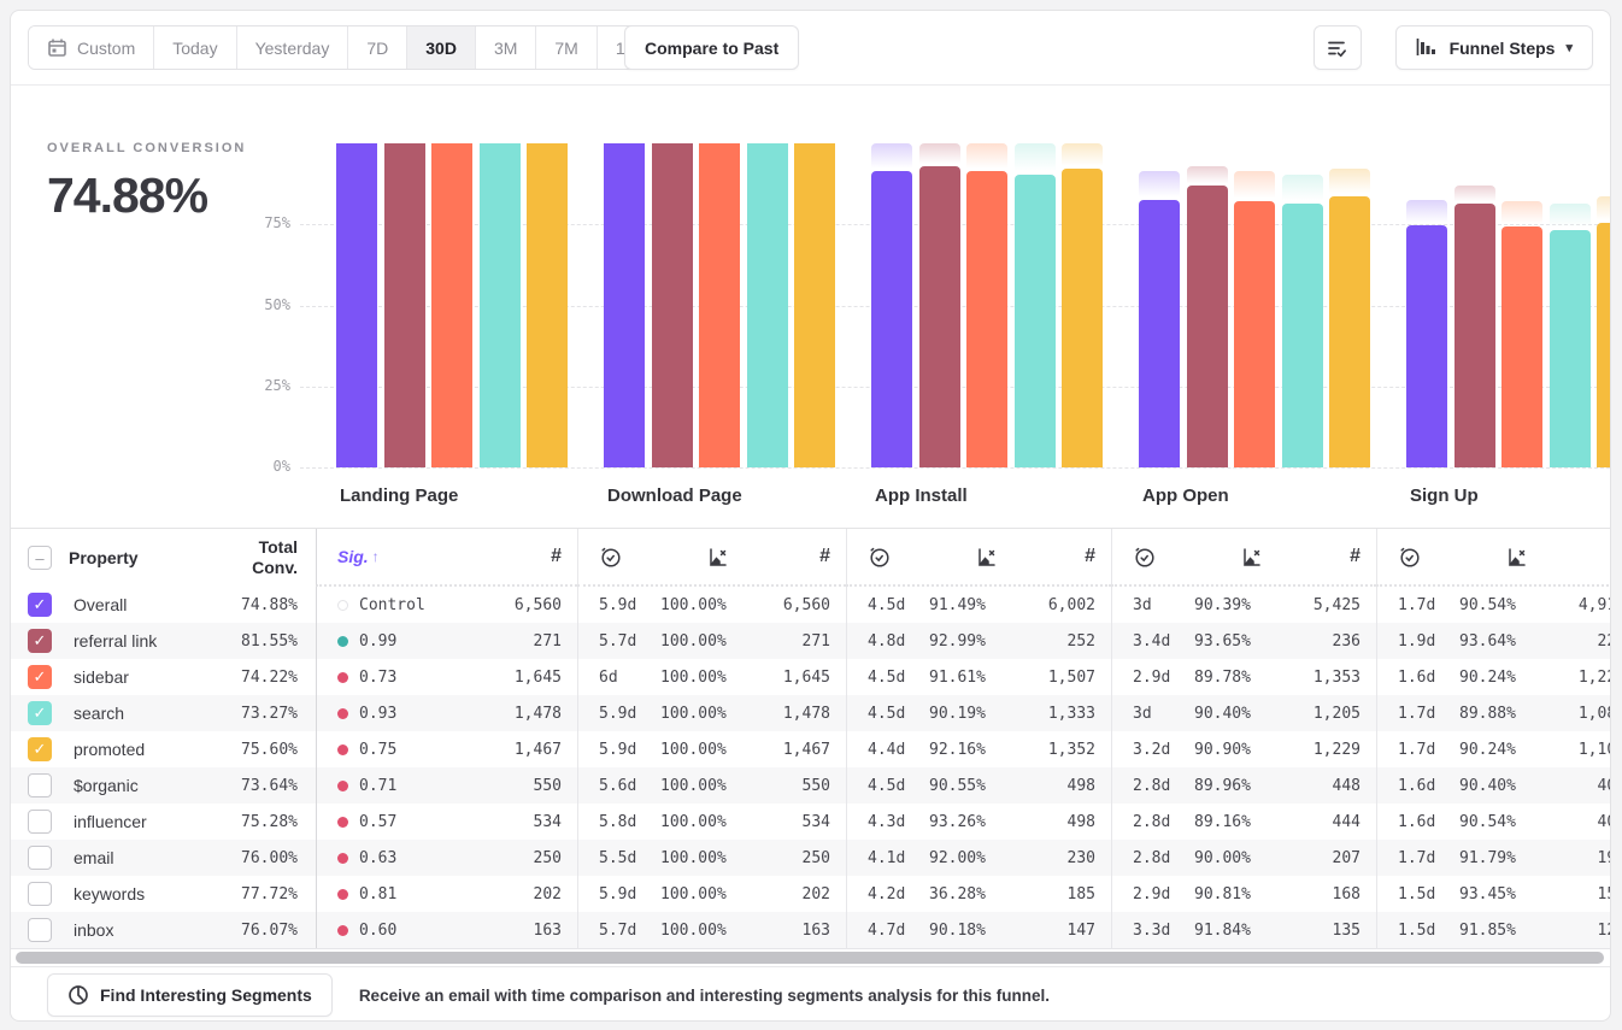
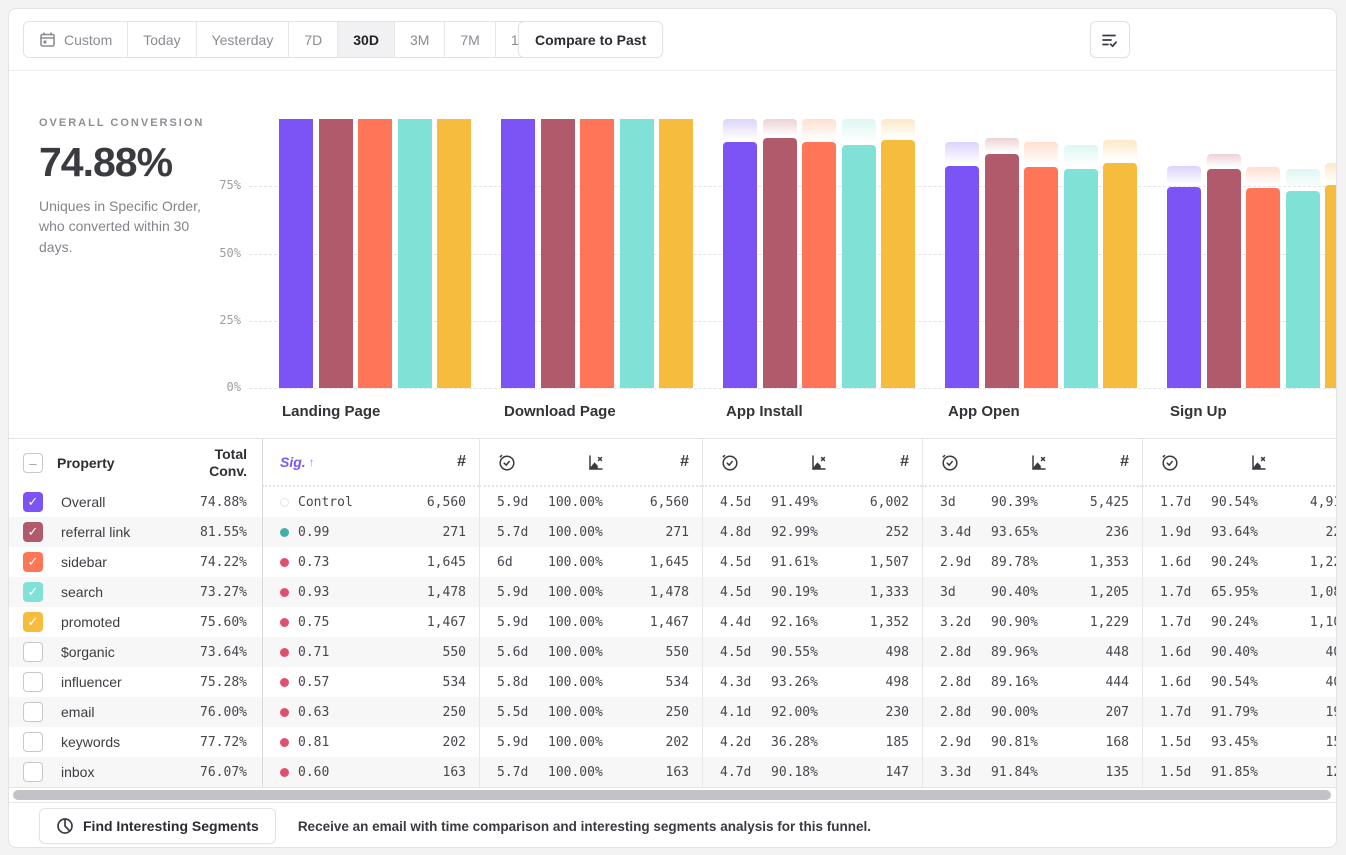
  Custom
  Today
  Yesterday
  7D
  30D
  3M
  7M
  Compare to Past
- Funnel Steps
- ▾
  OVERALL CONVERSION
  74.88%
+ Uniques in Specific Order, who converted within 30 days.
  75%
  50%
  25%
  0%
  Landing Page
  Download Page
  App Install
  App Open
  Sign Up
  –
  Property
  Total
  Conv.
  Sig.
  ↑
  #
  #
  #
  #
  ✓
  Overall
  74.88%
  Control
  6,560
  5.9d
  100.00%
  6,560
  4.5d
  91.49%
  6,002
  3d
  90.39%
  5,425
  1.7d
  90.54%
  ✓
  referral link
  81.55%
  0.99
  271
  5.7d
  100.00%
  271
  4.8d
  92.99%
  252
  3.4d
  93.65%
  236
  1.9d
  93.64%
  ✓
  sidebar
  74.22%
  0.73
  1,645
  6d
  100.00%
  1,645
  4.5d
  91.61%
  1,507
  2.9d
  89.78%
  1,353
  1.6d
  90.24%
  ✓
  search
  73.27%
  0.93
  1,478
  5.9d
  100.00%
  1,478
  4.5d
  90.19%
  1,333
  3d
  90.40%
  1,205
  1.7d
- 89.88%
+ 65.95%
  ✓
  promoted
  75.60%
  0.75
  1,467
  5.9d
  100.00%
  1,467
  4.4d
  92.16%
  1,352
  3.2d
  90.90%
  1,229
  1.7d
  90.24%
  $organic
  73.64%
  0.71
  550
  5.6d
  100.00%
  550
  4.5d
  90.55%
  498
  2.8d
  89.96%
  448
  1.6d
  90.40%
  influencer
  75.28%
  0.57
  534
  5.8d
  100.00%
  534
  4.3d
  93.26%
  498
  2.8d
  89.16%
  444
  1.6d
  90.54%
  email
  76.00%
  0.63
  250
  5.5d
  100.00%
  250
  4.1d
  92.00%
  230
  2.8d
  90.00%
  207
  1.7d
  91.79%
  keywords
  77.72%
  0.81
  202
  5.9d
  100.00%
  202
  4.2d
  36.28%
  185
  2.9d
  90.81%
  168
  1.5d
  93.45%
  inbox
  76.07%
  0.60
  163
  5.7d
  100.00%
  163
  4.7d
  90.18%
  147
  3.3d
  91.84%
  135
  1.5d
  91.85%
  Find Interesting Segments
  Receive an email with time comparison and interesting segments analysis for this funnel.
